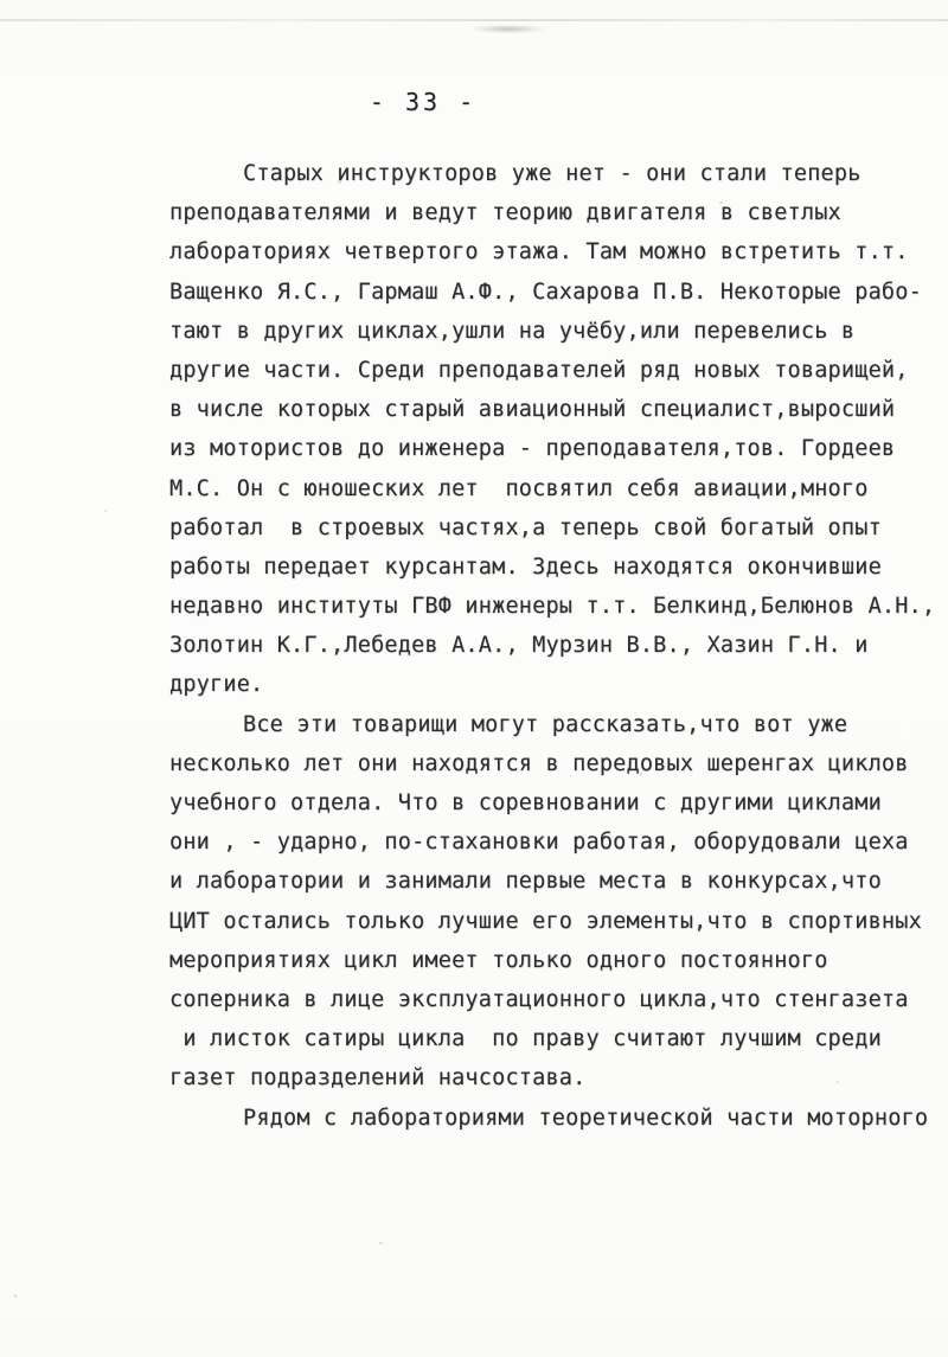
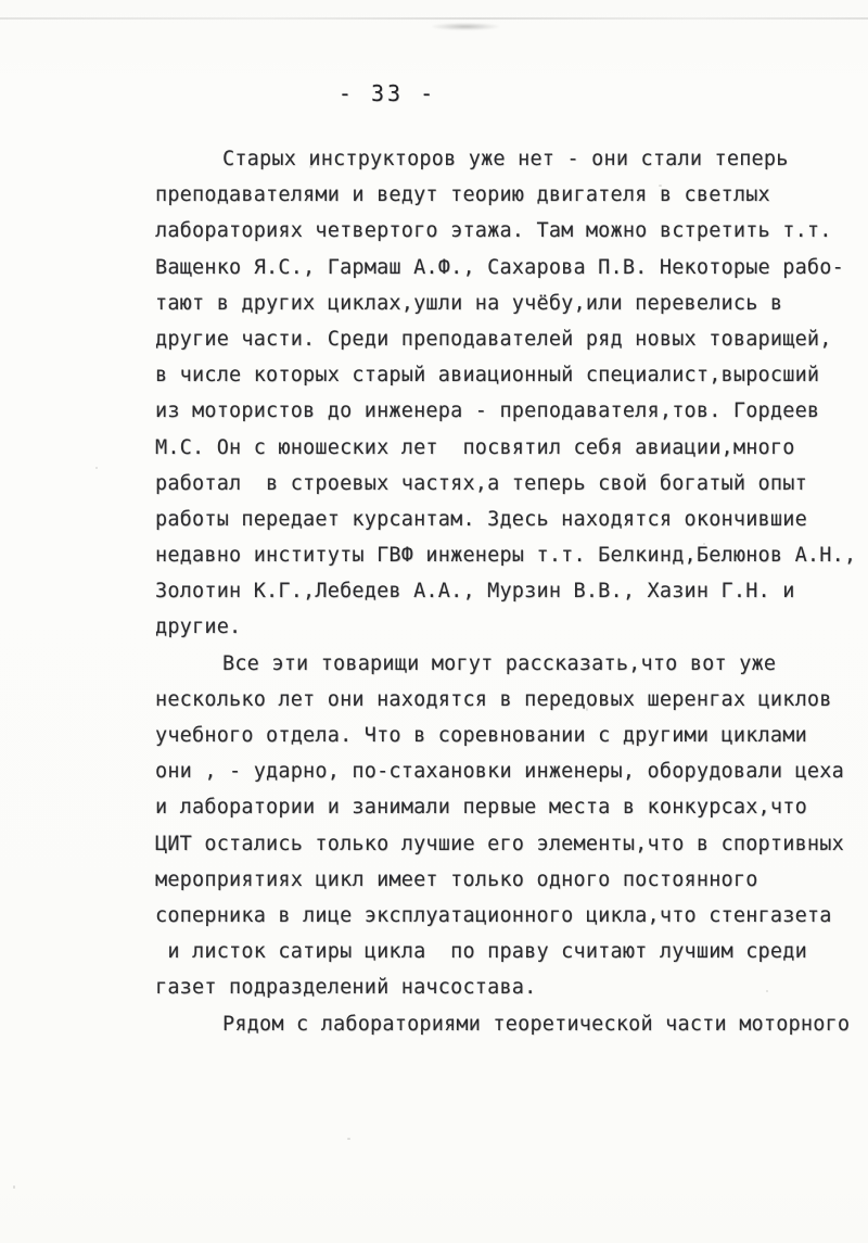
  - 33 -
  Старых инструкторов уже нет - они стали теперь
  преподавателями и ведут теорию двигателя в светлых
  лабораториях четвертого этажа. Там можно встретить т.т.
  Ващенко Я.С., Гармаш А.Ф., Сахарова П.В. Некоторые рабо-
  тают в других циклах,ушли на учёбу,или перевелись в
  другие части. Среди преподавателей ряд новых товарищей,
  в числе которых старый авиационный специалист,выросший
  из мотористов до инженера - преподавателя,тов. Гордеев
  М.С. Он с юношеских лет посвятил себя авиации,много
  работал в строевых частях,а теперь свой богатый опыт
  работы передает курсантам. Здесь находятся окончившие
  недавно институты ГВФ инженеры т.т. Белкинд,Белюнов А.Н.,
  Золотин К.Г.,Лебедев А.А., Мурзин В.В., Хазин Г.Н. и
  другие.
  Все эти товарищи могут рассказать,что вот уже
  несколько лет они находятся в передовых шеренгах циклов
  учебного отдела. Что в соревновании с другими циклами
- они , - ударно, по-стахановки работая, оборудовали цеха
+ они , - ударно, по-стахановки инженеры, оборудовали цеха
  и лаборатории и занимали первые места в конкурсах,что
  ЦИТ остались только лучшие его элементы,что в спортивных
  мероприятиях цикл имеет только одного постоянного
  соперника в лице эксплуатационного цикла,что стенгазета
  и листок сатиры цикла по праву считают лучшим среди
  газет подразделений начсостава.
  Рядом с лабораториями теоретической части моторного
